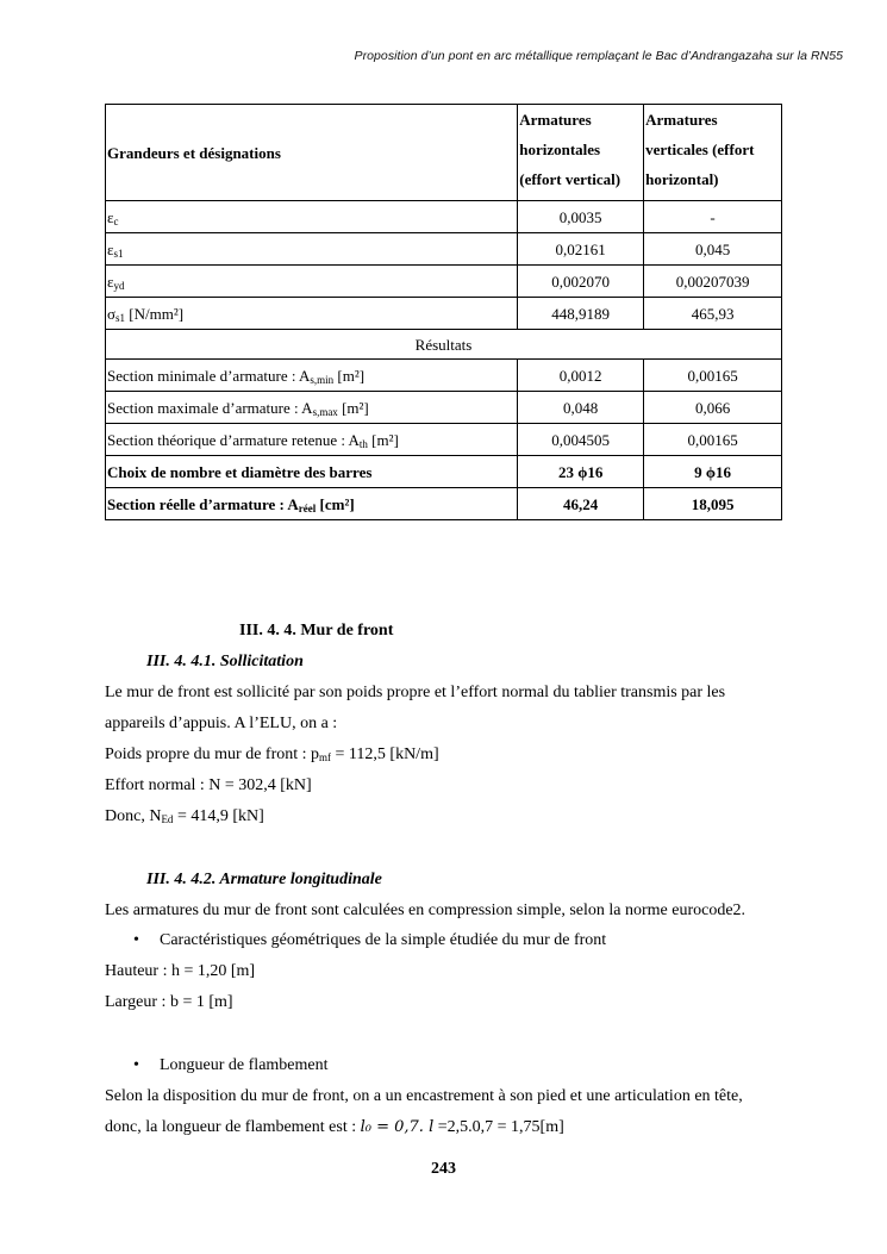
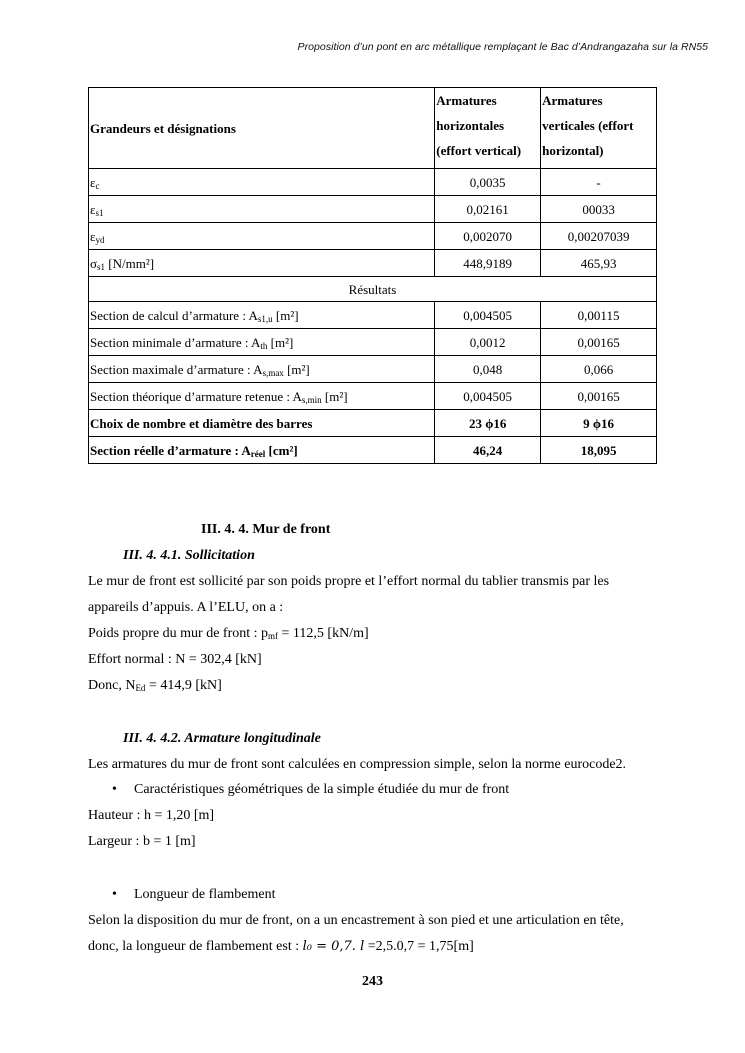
  Proposition d’un pont en arc métallique remplaçant le Bac d’Andrangazaha sur la RN55
  Grandeurs et désignations	Armatureshorizontales(effort vertical)	Armaturesverticales (efforthorizontal)
  εc	0,0035	-
- εs1	0,02161	0,045
+ εs1	0,02161	00033
  εyd	0,002070	0,00207039
  σs1 [N/mm²]	448,9189	465,93
  Résultats
+ Section de calcul d’armature : As1,u [m²]	0,004505	0,00115
- Section minimale d’armature : As,min [m²]	0,0012	0,00165
+ Section minimale d’armature : Ath [m²]	0,0012	0,00165
  Section maximale d’armature : As,max [m²]	0,048	0,066
- Section théorique d’armature retenue : Ath [m²]	0,004505	0,00165
+ Section théorique d’armature retenue : As,min [m²]	0,004505	0,00165
  Choix de nombre et diamètre des barres	23 ϕ16	9 ϕ16
  Section réelle d’armature : Aréel [cm²]	46,24	18,095
  III. 4. 4. Mur de front
  III. 4. 4.1. Sollicitation
  Le mur de front est sollicité par son poids propre et l’effort normal du tablier transmis par les
  appareils d’appuis. A l’ELU, on a :
  Poids propre du mur de front : pmf = 112,5 [kN/m]
  Effort normal : N = 302,4 [kN]
  Donc, NEd = 414,9 [kN]
  III. 4. 4.2. Armature longitudinale
  Les armatures du mur de front sont calculées en compression simple, selon la norme eurocode2.
  • Caractéristiques géométriques de la simple étudiée du mur de front
  Hauteur : h = 1,20 [m]
  Largeur : b = 1 [m]
  • Longueur de flambement
  Selon la disposition du mur de front, on a un encastrement à son pied et une articulation en tête,
  donc, la longueur de flambement est : l₀ = 0,7. l =2,5.0,7 = 1,75[m]
  243
